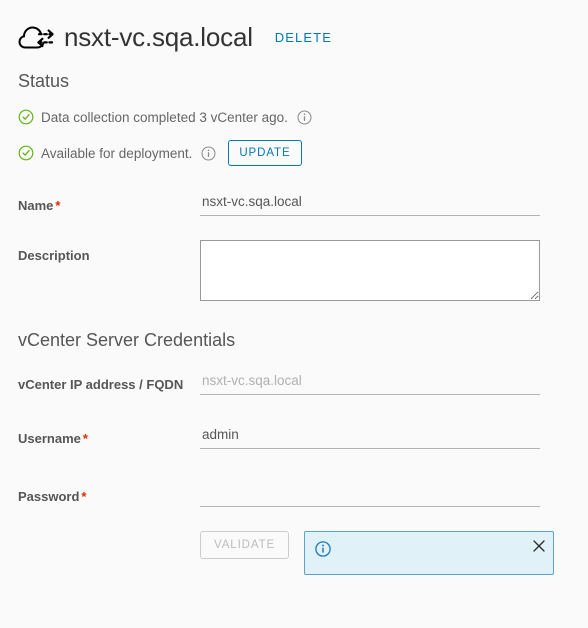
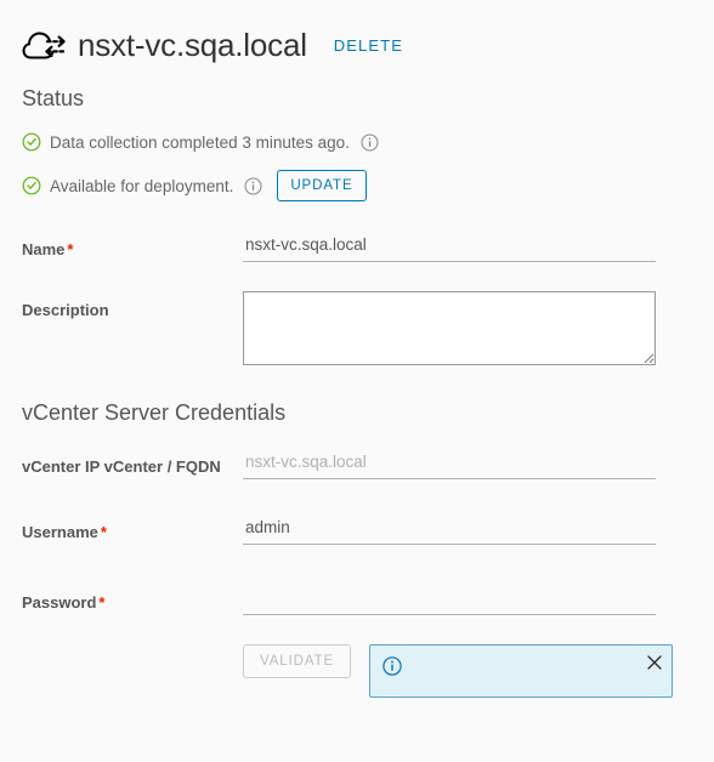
  nsxt-vc.sqa.local
  DELETE
  Status
- Data collection completed 3 vCenter ago.
+ Data collection completed 3 minutes ago.
  Available for deployment.
  UPDATE
  Name *
  nsxt-vc.sqa.local
  Description
  vCenter Server Credentials
- vCenter IP address / FQDN
+ vCenter IP vCenter / FQDN
  nsxt-vc.sqa.local
  Username *
  admin
  Password *
  VALIDATE
